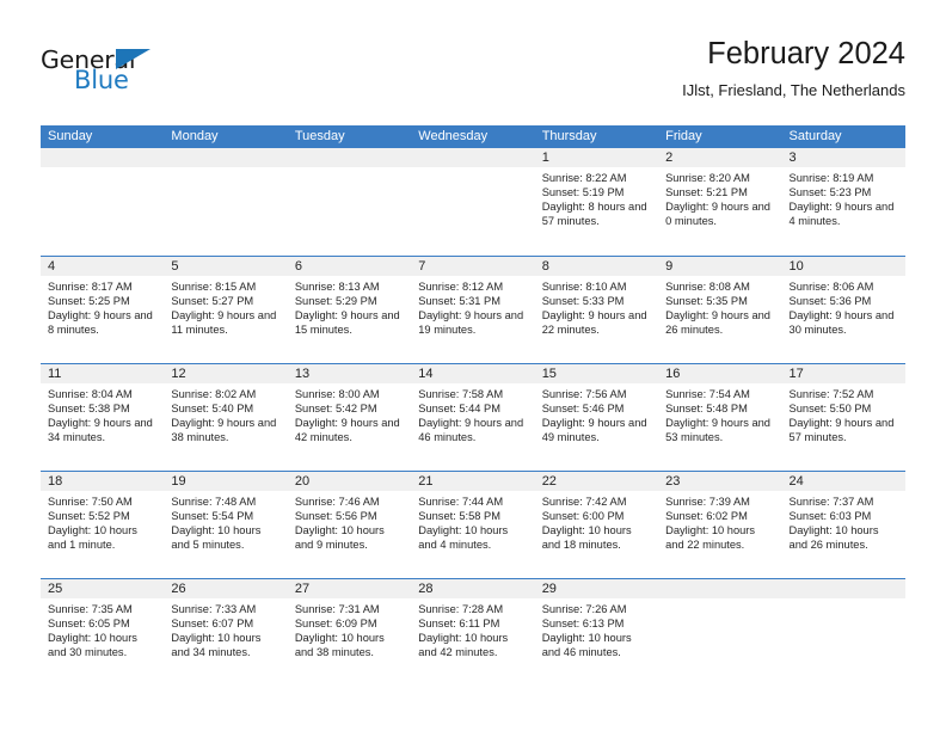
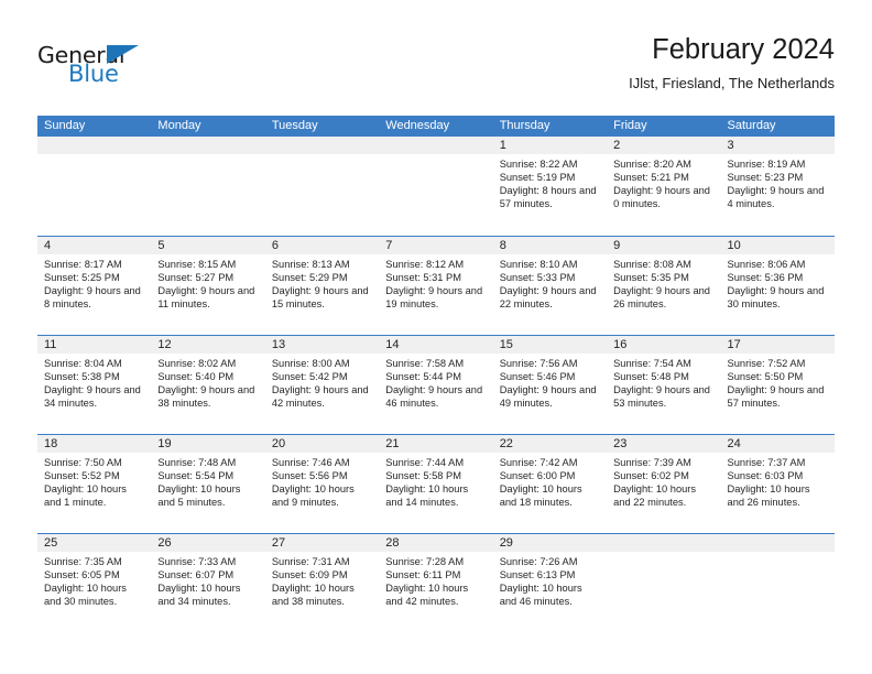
  General
  Blue
  February 2024
  IJlst, Friesland, The Netherlands
  Sunday
  Monday
  Tuesday
  Wednesday
  Thursday
  Friday
  Saturday
  1
  Sunrise: 8:22 AM
  Sunset: 5:19 PM
  Daylight: 8 hours and 57 minutes.
  2
  Sunrise: 8:20 AM
  Sunset: 5:21 PM
  Daylight: 9 hours and 0 minutes.
  3
  Sunrise: 8:19 AM
  Sunset: 5:23 PM
  Daylight: 9 hours and 4 minutes.
  4
  Sunrise: 8:17 AM
  Sunset: 5:25 PM
  Daylight: 9 hours and 8 minutes.
  5
  Sunrise: 8:15 AM
  Sunset: 5:27 PM
  Daylight: 9 hours and 11 minutes.
  6
  Sunrise: 8:13 AM
  Sunset: 5:29 PM
  Daylight: 9 hours and 15 minutes.
  7
  Sunrise: 8:12 AM
  Sunset: 5:31 PM
  Daylight: 9 hours and 19 minutes.
  8
  Sunrise: 8:10 AM
  Sunset: 5:33 PM
  Daylight: 9 hours and 22 minutes.
  9
  Sunrise: 8:08 AM
  Sunset: 5:35 PM
  Daylight: 9 hours and 26 minutes.
  10
  Sunrise: 8:06 AM
  Sunset: 5:36 PM
  Daylight: 9 hours and 30 minutes.
  11
  Sunrise: 8:04 AM
  Sunset: 5:38 PM
  Daylight: 9 hours and 34 minutes.
  12
  Sunrise: 8:02 AM
  Sunset: 5:40 PM
  Daylight: 9 hours and 38 minutes.
  13
  Sunrise: 8:00 AM
  Sunset: 5:42 PM
  Daylight: 9 hours and 42 minutes.
  14
  Sunrise: 7:58 AM
  Sunset: 5:44 PM
  Daylight: 9 hours and 46 minutes.
  15
  Sunrise: 7:56 AM
  Sunset: 5:46 PM
  Daylight: 9 hours and 49 minutes.
  16
  Sunrise: 7:54 AM
  Sunset: 5:48 PM
  Daylight: 9 hours and 53 minutes.
  17
  Sunrise: 7:52 AM
  Sunset: 5:50 PM
  Daylight: 9 hours and 57 minutes.
  18
  Sunrise: 7:50 AM
  Sunset: 5:52 PM
  Daylight: 10 hours and 1 minute.
  19
  Sunrise: 7:48 AM
  Sunset: 5:54 PM
  Daylight: 10 hours and 5 minutes.
  20
  Sunrise: 7:46 AM
  Sunset: 5:56 PM
  Daylight: 10 hours and 9 minutes.
  21
  Sunrise: 7:44 AM
  Sunset: 5:58 PM
- Daylight: 10 hours and 4 minutes.
+ Daylight: 10 hours and 14 minutes.
  22
  Sunrise: 7:42 AM
  Sunset: 6:00 PM
  Daylight: 10 hours and 18 minutes.
  23
  Sunrise: 7:39 AM
  Sunset: 6:02 PM
  Daylight: 10 hours and 22 minutes.
  24
  Sunrise: 7:37 AM
  Sunset: 6:03 PM
  Daylight: 10 hours and 26 minutes.
  25
  Sunrise: 7:35 AM
  Sunset: 6:05 PM
  Daylight: 10 hours and 30 minutes.
  26
  Sunrise: 7:33 AM
  Sunset: 6:07 PM
  Daylight: 10 hours and 34 minutes.
  27
  Sunrise: 7:31 AM
  Sunset: 6:09 PM
  Daylight: 10 hours and 38 minutes.
  28
  Sunrise: 7:28 AM
  Sunset: 6:11 PM
  Daylight: 10 hours and 42 minutes.
  29
  Sunrise: 7:26 AM
  Sunset: 6:13 PM
  Daylight: 10 hours and 46 minutes.
